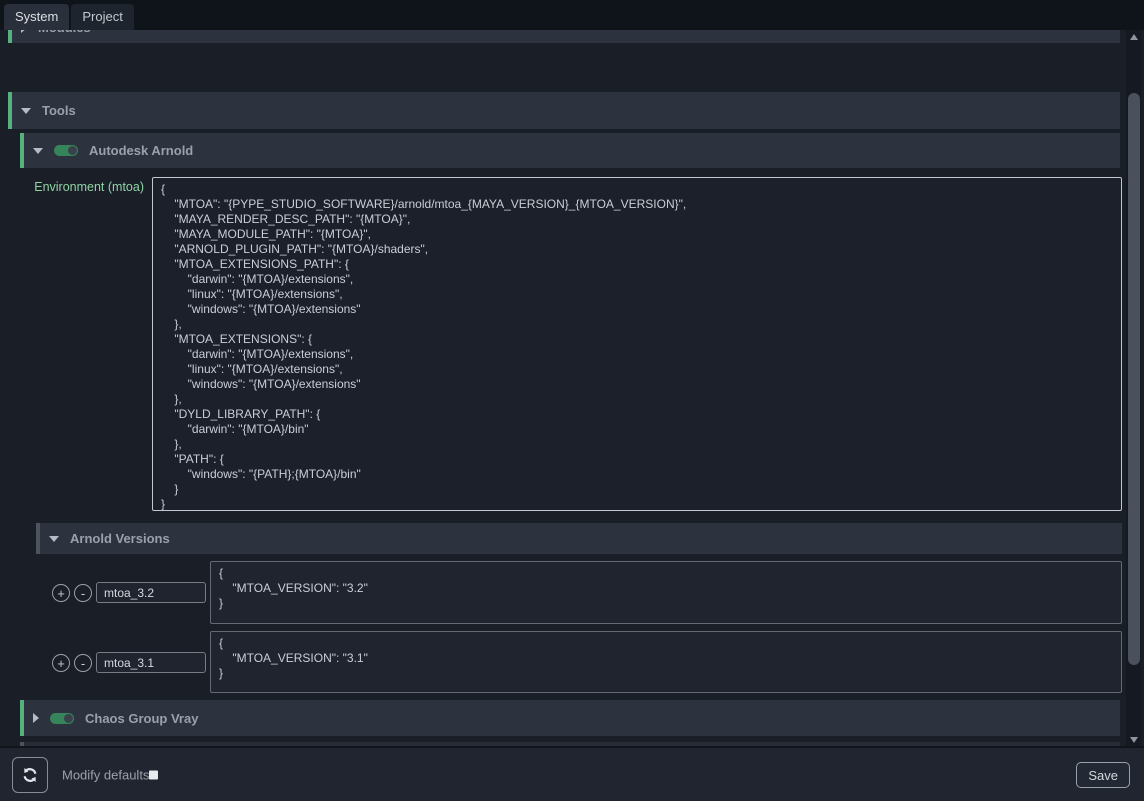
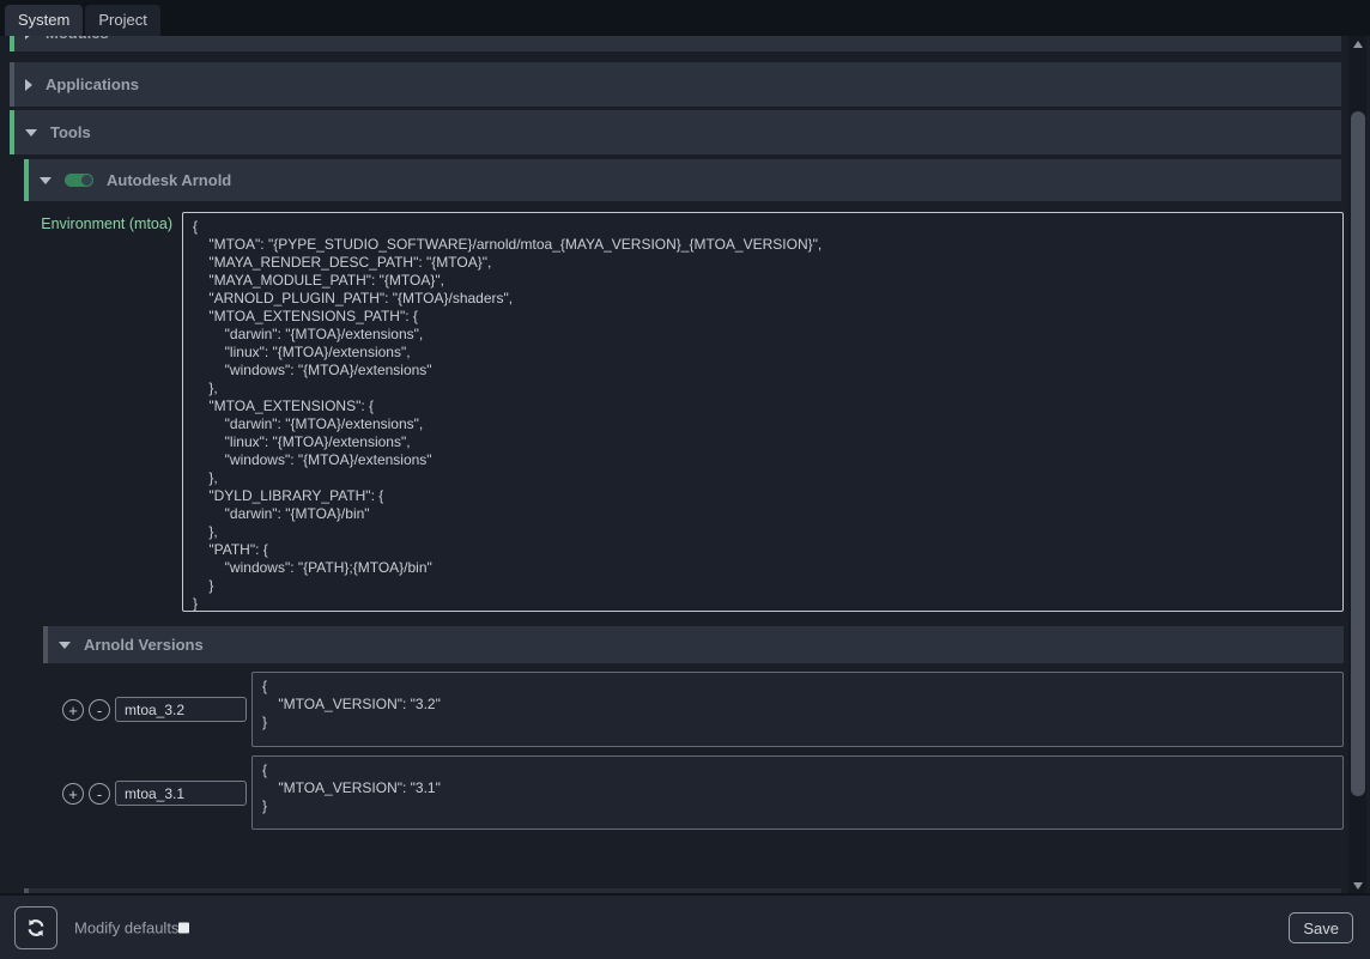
  System
  Project
+ Applications
  Tools
  Autodesk Arnold
  Environment (mtoa)
  {
  "MTOA": "{PYPE_STUDIO_SOFTWARE}/arnold/mtoa_{MAYA_VERSION}_{MTOA_VERSION}",
  "MAYA_RENDER_DESC_PATH": "{MTOA}",
  "MAYA_MODULE_PATH": "{MTOA}",
  "ARNOLD_PLUGIN_PATH": "{MTOA}/shaders",
  "MTOA_EXTENSIONS_PATH": {
  "darwin": "{MTOA}/extensions",
  "linux": "{MTOA}/extensions",
  "windows": "{MTOA}/extensions"
  },
  "MTOA_EXTENSIONS": {
  "darwin": "{MTOA}/extensions",
  "linux": "{MTOA}/extensions",
  "windows": "{MTOA}/extensions"
  },
  "DYLD_LIBRARY_PATH": {
  "darwin": "{MTOA}/bin"
  },
  "PATH": {
  "windows": "{PATH};{MTOA}/bin"
  }
  }
  Arnold Versions
  +
  -
  mtoa_3.2
  {
  "MTOA_VERSION": "3.2"
  }
  +
  -
  mtoa_3.1
  {
  "MTOA_VERSION": "3.1"
  }
- Chaos Group Vray
  Modify defaults
  Save
